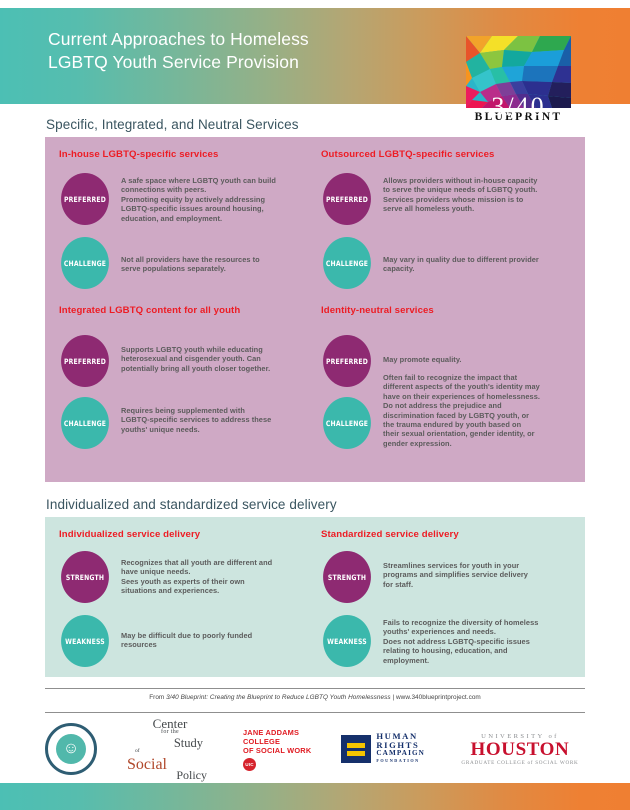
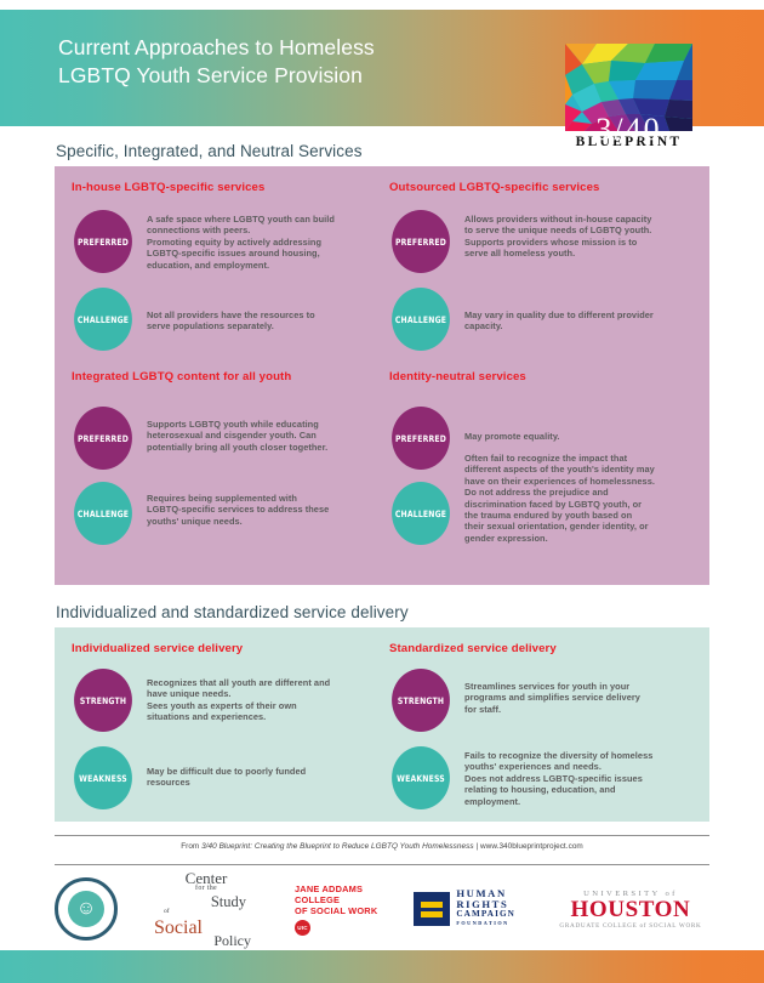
  Current Approaches to Homeless
  LGBTQ Youth Service Provision
  3/40
  BLUEPRINT
  Specific, Integrated, and Neutral Services
  In-house LGBTQ-specific services
  PREFERRED
  A safe space where LGBTQ youth can build
  connections with peers.
  Promoting equity by actively addressing
  LGBTQ-specific issues around housing,
  education, and employment.
  CHALLENGE
  Not all providers have the resources to
  serve populations separately.
  Integrated LGBTQ content for all youth
  PREFERRED
  Supports LGBTQ youth while educating
  heterosexual and cisgender youth. Can
  potentially bring all youth closer together.
  CHALLENGE
  Requires being supplemented with
  LGBTQ-specific services to address these
  youths' unique needs.
  Outsourced LGBTQ-specific services
  PREFERRED
  Allows providers without in-house capacity
  to serve the unique needs of LGBTQ youth.
- Services providers whose mission is to
+ Supports providers whose mission is to
  serve all homeless youth.
  CHALLENGE
  May vary in quality due to different provider
  capacity.
  Identity-neutral services
  PREFERRED
  May promote equality.
  CHALLENGE
  Often fail to recognize the impact that
  different aspects of the youth's identity may
  have on their experiences of homelessness.
  Do not address the prejudice and
  discrimination faced by LGBTQ youth, or
  the trauma endured by youth based on
  their sexual orientation, gender identity, or
  gender expression.
  Individualized and standardized service delivery
  Individualized service delivery
  STRENGTH
  Recognizes that all youth are different and
  have unique needs.
  Sees youth as experts of their own
  situations and experiences.
  WEAKNESS
  May be difficult due to poorly funded
  resources
  Standardized service delivery
  STRENGTH
  Streamlines services for youth in your
  programs and simplifies service delivery
  for staff.
  WEAKNESS
  Fails to recognize the diversity of homeless
  youths' experiences and needs.
  Does not address LGBTQ-specific issues
  relating to housing, education, and
  employment.
  ☺
  Center
  Study
  Social
  Policy
  JANE ADDAMS
  COLLEGE
  OF SOCIAL WORK
  HUMAN
  RIGHTS
  CAMPAIGN
  HOUSTON
